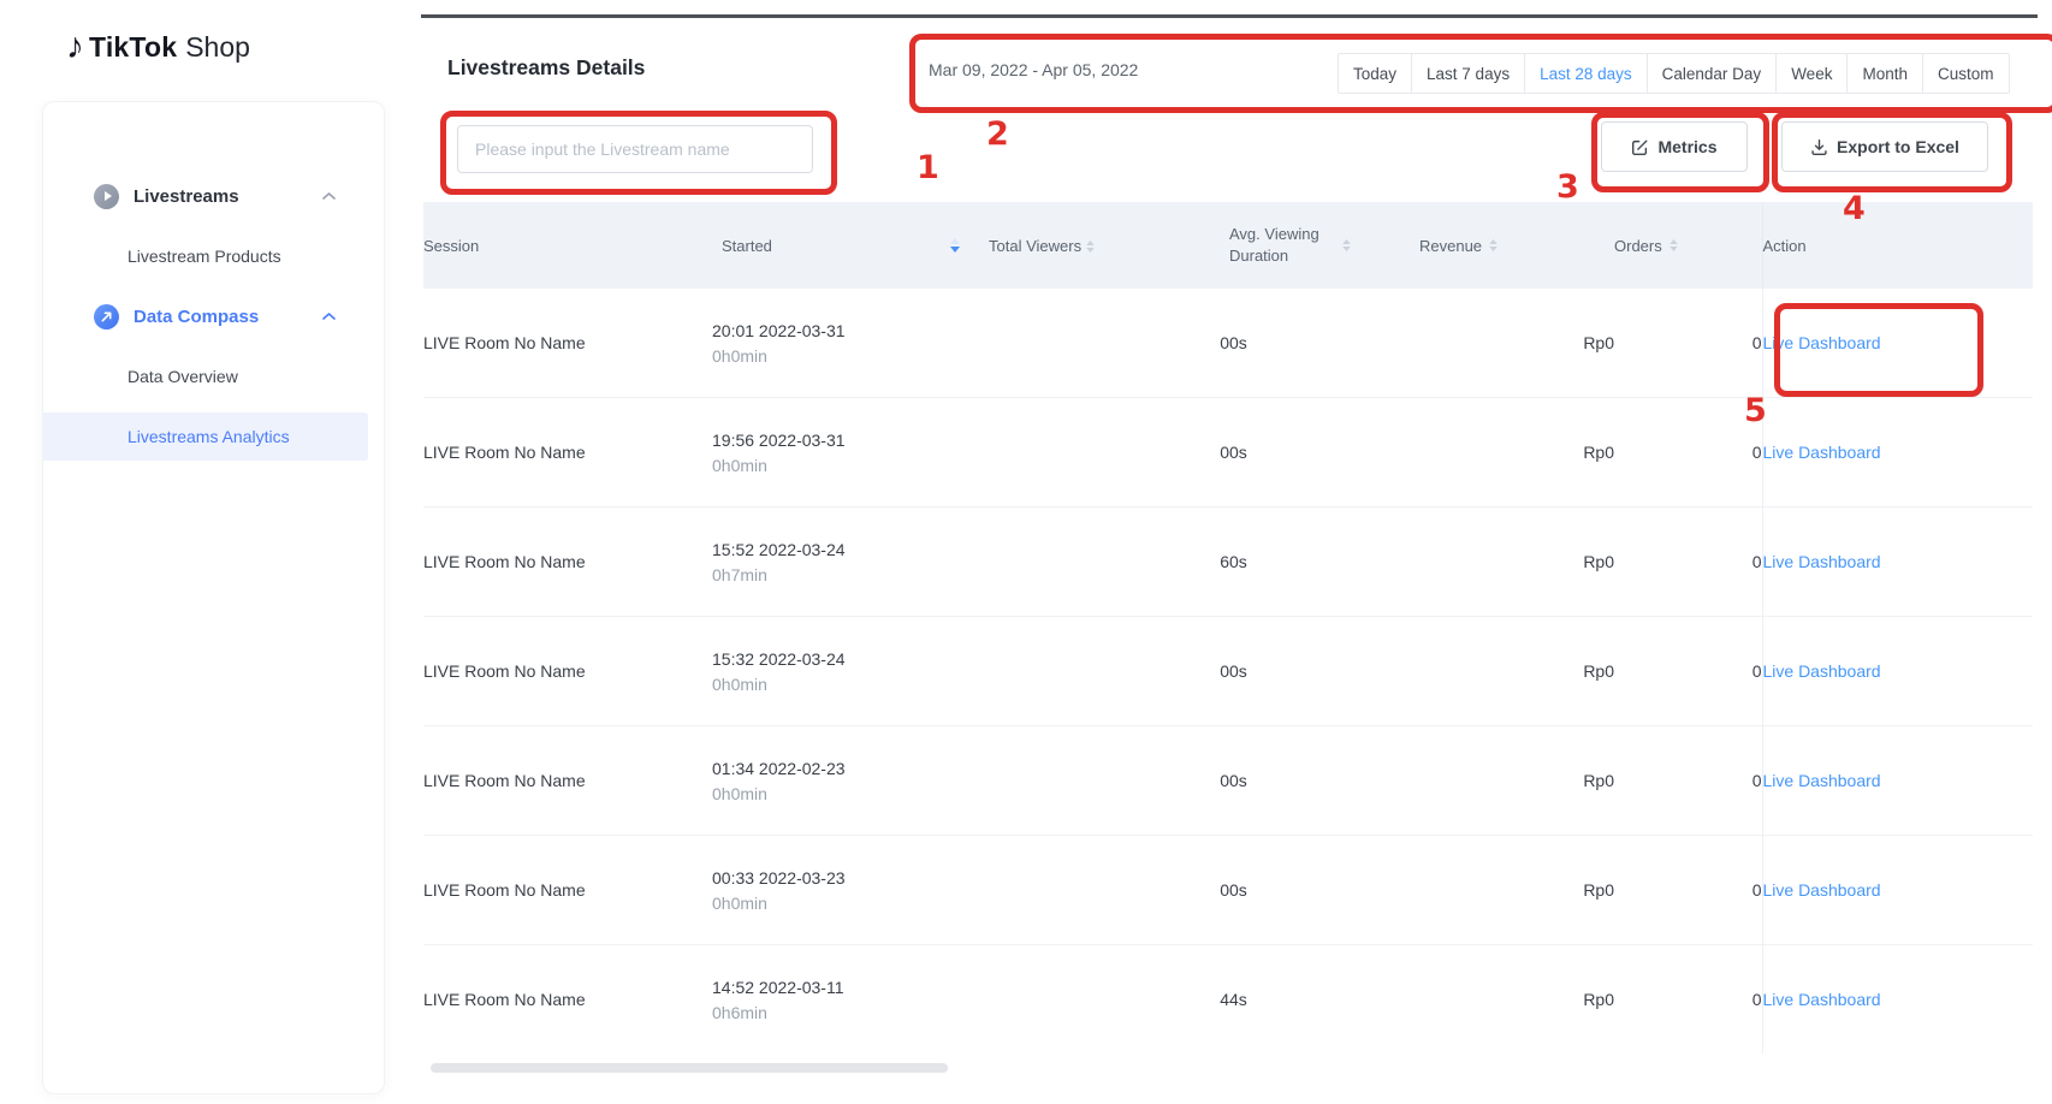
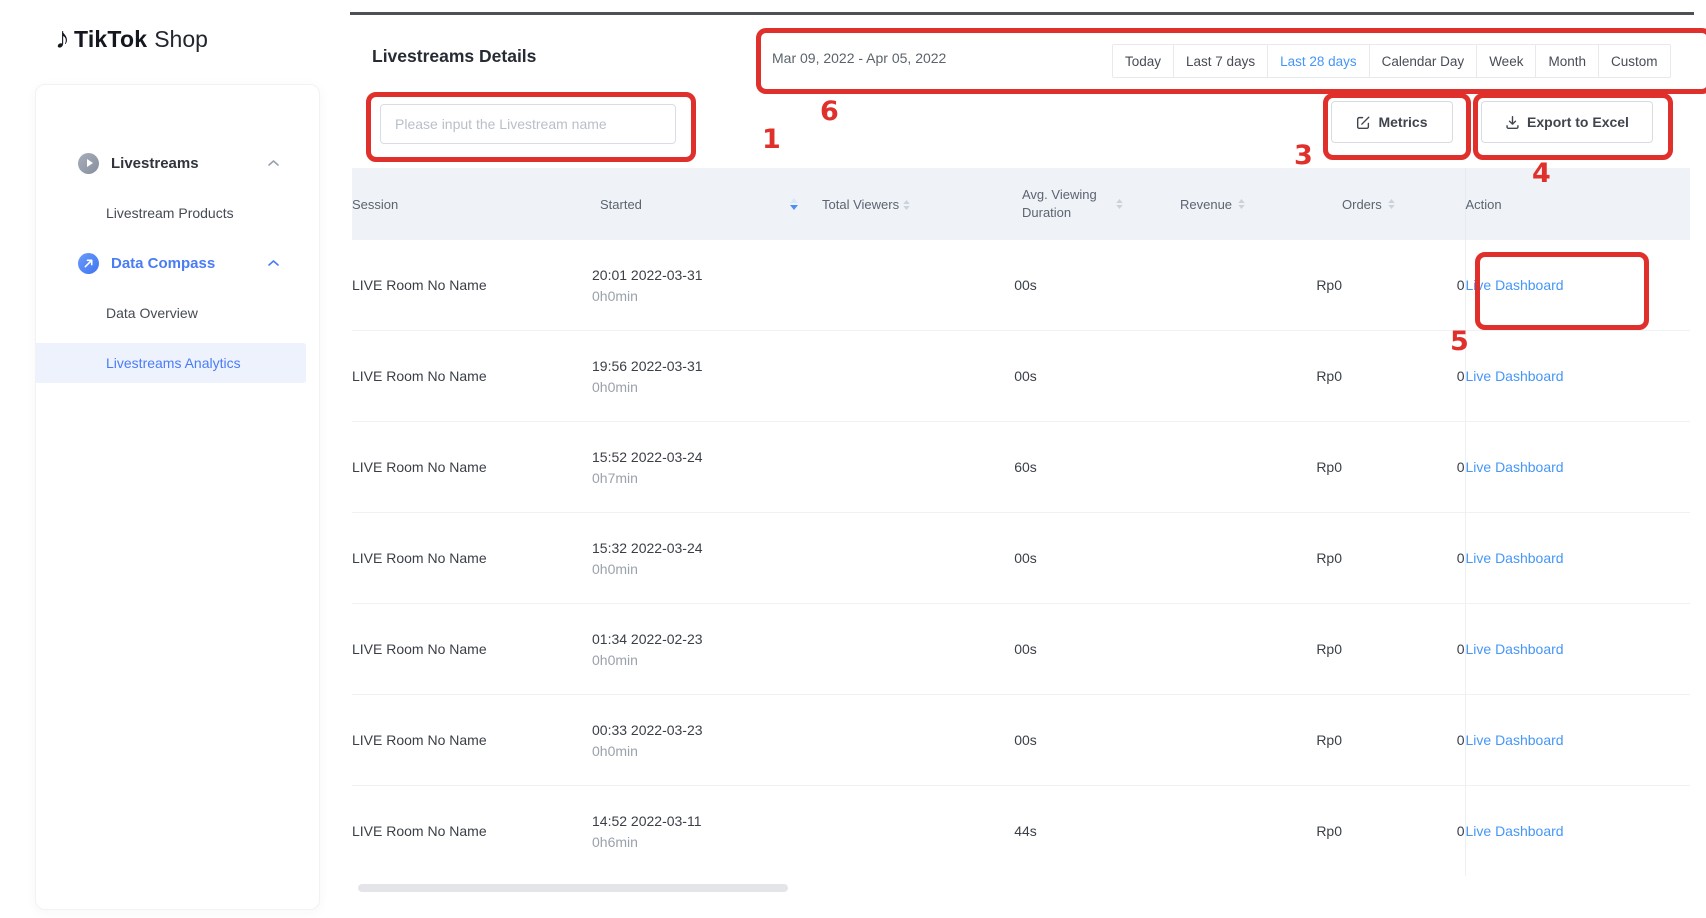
  ♪
  TikTok
  Shop
  Livestreams
  Livestream Products
  Data Compass
  Data Overview
  Livestreams Analytics
  Livestreams Details
  Mar 09, 2022 - Apr 05, 2022
  Today
  Last 7 days
  Last 28 days
  Calendar Day
  Week
  Month
  Custom
  Please input the Livestream name
  Metrics
  Export to Excel
  Session	Started	Total Viewers	Avg. Viewing Duration	Revenue	Orders	Action
  LIVE Room No Name	20:01 2022-03-31 0h0min	0	0s	Rp0	0	Live Dashboard
  LIVE Room No Name	19:56 2022-03-31 0h0min	0	0s	Rp0	0	Live Dashboard
  LIVE Room No Name	15:52 2022-03-24 0h7min	6	0s	Rp0	0	Live Dashboard
  LIVE Room No Name	15:32 2022-03-24 0h0min	0	0s	Rp0	0	Live Dashboard
  LIVE Room No Name	01:34 2022-02-23 0h0min	0	0s	Rp0	0	Live Dashboard
  LIVE Room No Name	00:33 2022-03-23 0h0min	0	0s	Rp0	0	Live Dashboard
  LIVE Room No Name	14:52 2022-03-11 0h6min	4	4s	Rp0	0	Live Dashboard
  1
- 2
+ 6
  3
  4
  5
